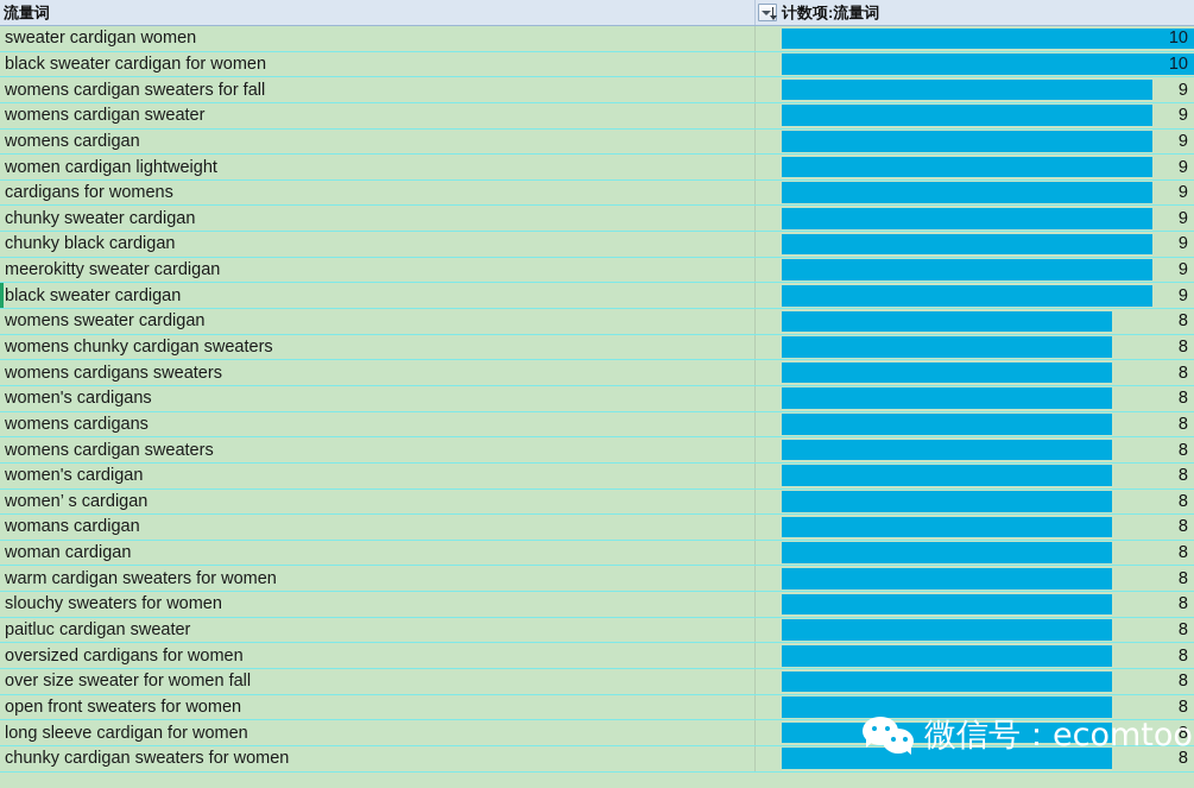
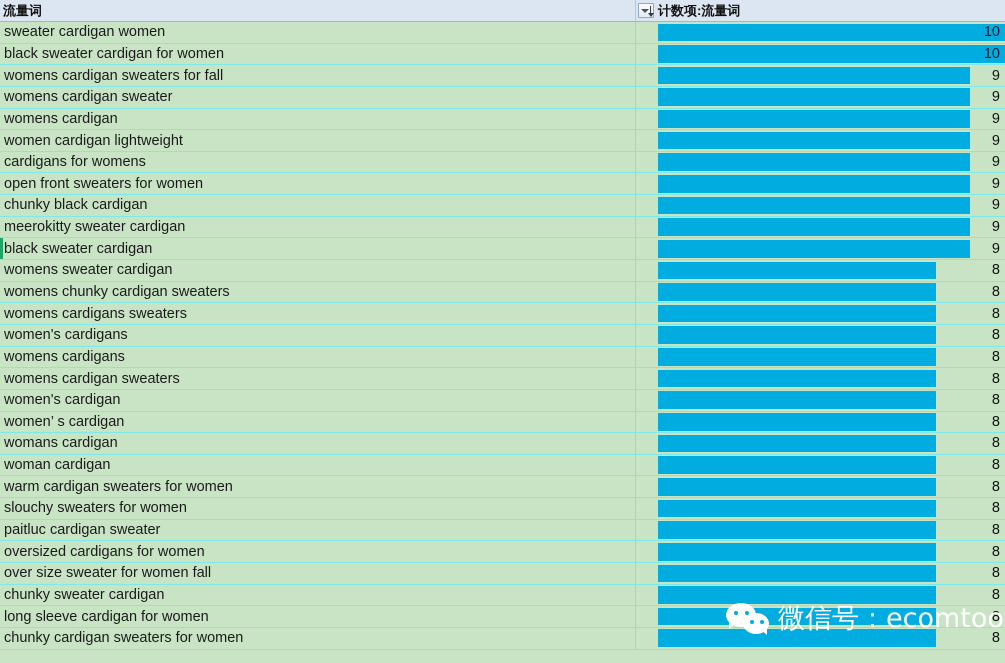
  流量词
  计数项:流量词
  sweater cardigan women
  10
  black sweater cardigan for women
  10
  womens cardigan sweaters for fall
  9
  womens cardigan sweater
  9
  womens cardigan
  9
  women cardigan lightweight
  9
  cardigans for womens
  9
- chunky sweater cardigan
+ open front sweaters for women
  9
  chunky black cardigan
  9
  meerokitty sweater cardigan
  9
  black sweater cardigan
  9
  womens sweater cardigan
  8
  womens chunky cardigan sweaters
  8
  womens cardigans sweaters
  8
  women's cardigans
  8
  womens cardigans
  8
  womens cardigan sweaters
  8
  women's cardigan
  8
  women’ s cardigan
  8
  womans cardigan
  8
  woman cardigan
  8
  warm cardigan sweaters for women
  8
  slouchy sweaters for women
  8
  paitluc cardigan sweater
  8
  oversized cardigans for women
  8
  over size sweater for women fall
  8
- open front sweaters for women
+ chunky sweater cardigan
  8
  long sleeve cardigan for women
  8
  chunky cardigan sweaters for women
  8
  微信号：ecomtoo
